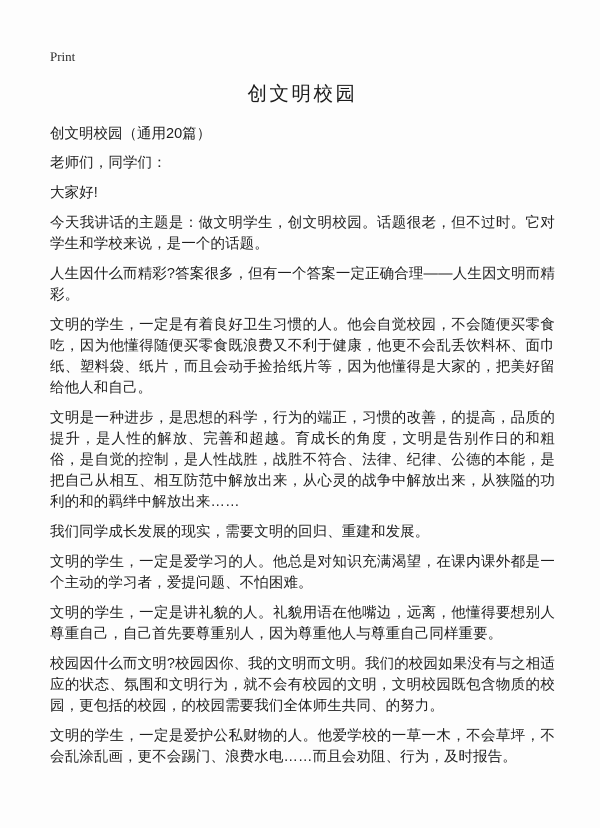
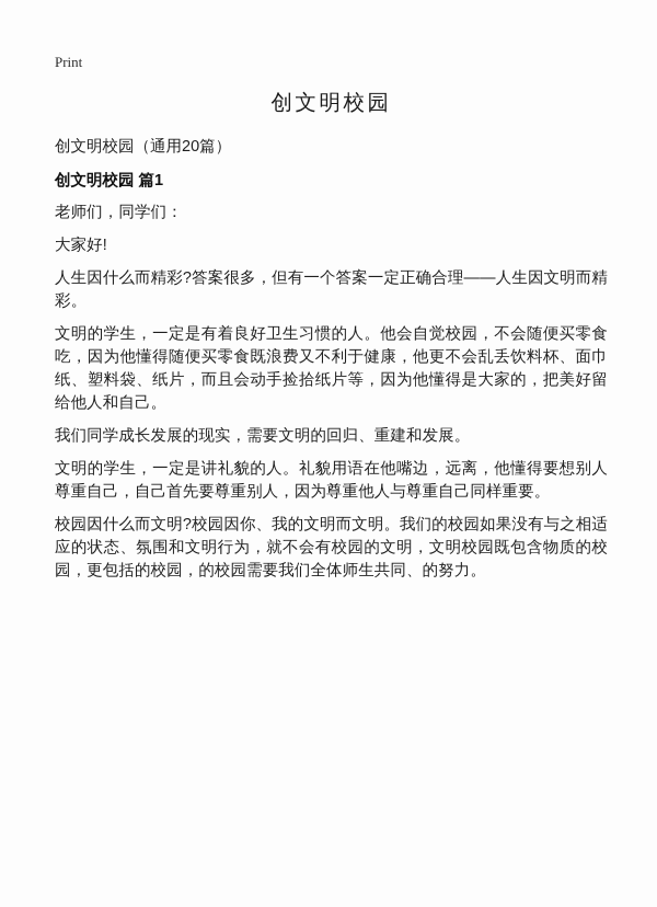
  Print
  创文明校园
  创文明校园（通用20篇）
+ 创文明校园 篇1
  老师们，同学们：
  大家好!
- 今天我讲话的主题是：做文明学生，创文明校园。话题很老，但不过时。它对学生和学校来说，是一个的话题。
  人生因什么而精彩?答案很多，但有一个答案一定正确合理——人生因文明而精彩。
  文明的学生，一定是有着良好卫生习惯的人。他会自觉校园，不会随便买零食吃，因为他懂得随便买零食既浪费又不利于健康，他更不会乱丢饮料杯、面巾纸、塑料袋、纸片，而且会动手捡拾纸片等，因为他懂得是大家的，把美好留给他人和自己。
- 文明是一种进步，是思想的科学，行为的端正，习惯的改善，的提高，品质的提升，是人性的解放、完善和超越。育成长的角度，文明是告别作日的和粗俗，是自觉的控制，是人性战胜，战胜不符合、法律、纪律、公德的本能，是把自己从相互、相互防范中解放出来，从心灵的战争中解放出来，从狭隘的功利的和的羁绊中解放出来……
  我们同学成长发展的现实，需要文明的回归、重建和发展。
- 文明的学生，一定是爱学习的人。他总是对知识充满渴望，在课内课外都是一个主动的学习者，爱提问题、不怕困难。
  文明的学生，一定是讲礼貌的人。礼貌用语在他嘴边，远离，他懂得要想别人尊重自己，自己首先要尊重别人，因为尊重他人与尊重自己同样重要。
  校园因什么而文明?校园因你、我的文明而文明。我们的校园如果没有与之相适应的状态、氛围和文明行为，就不会有校园的文明，文明校园既包含物质的校园，更包括的校园，的校园需要我们全体师生共同、的努力。
- 文明的学生，一定是爱护公私财物的人。他爱学校的一草一木，不会草坪，不会乱涂乱画，更不会踢门、浪费水电……而且会劝阻、行为，及时报告。
